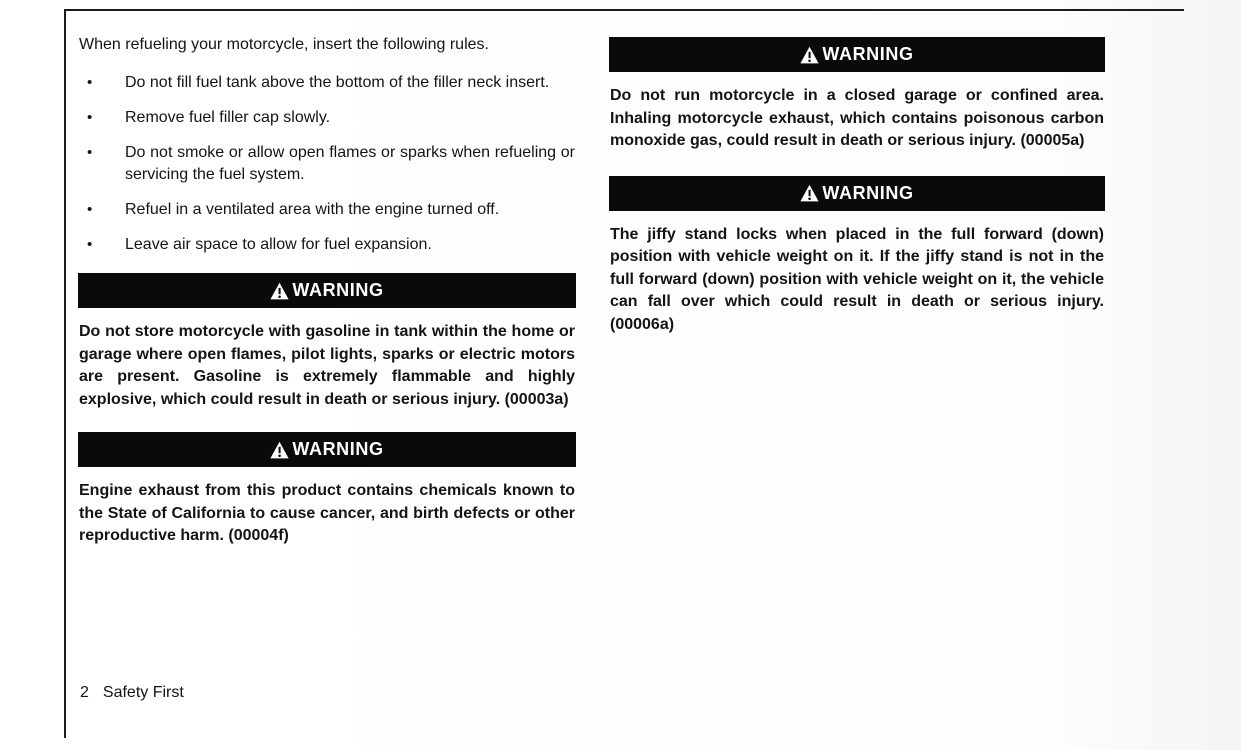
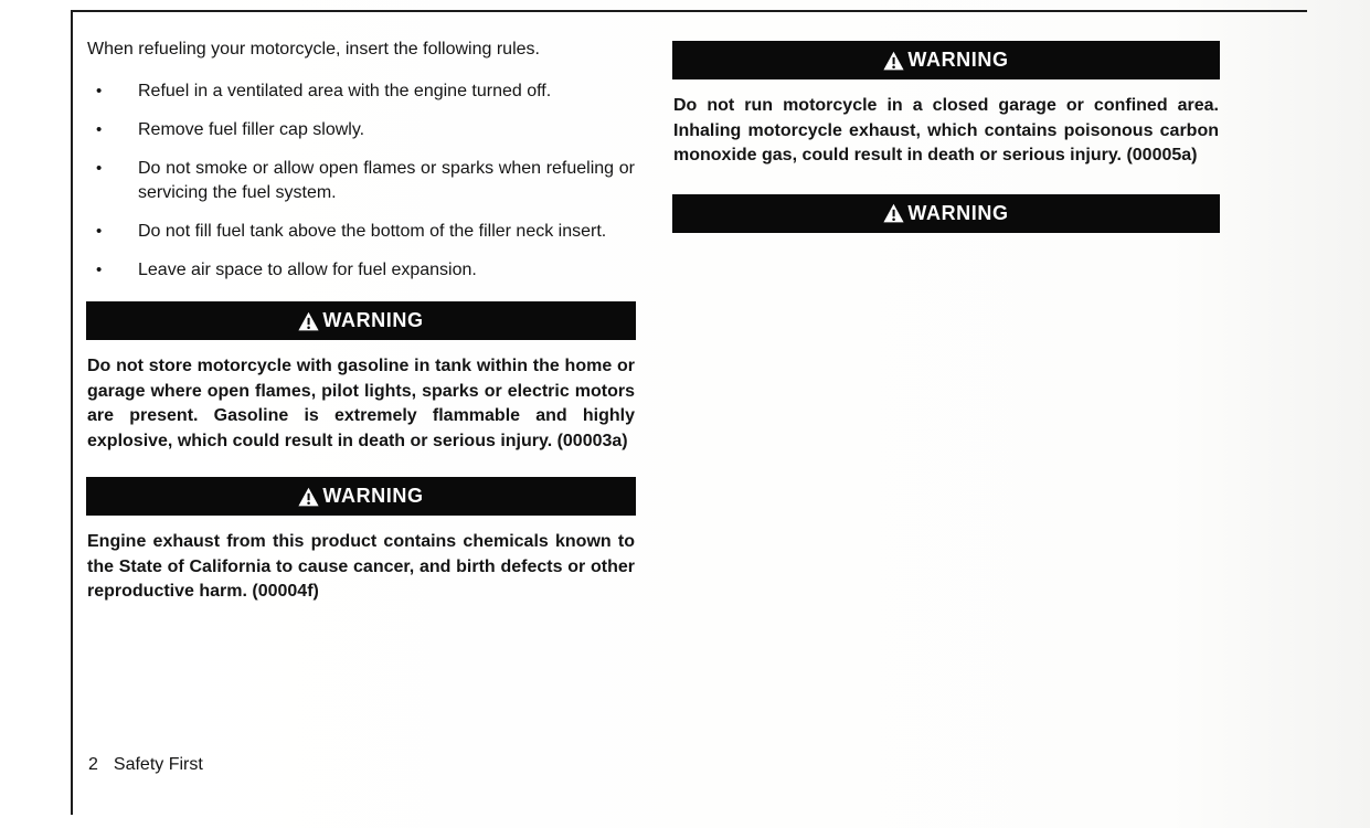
  When refueling your motorcycle, insert the following rules.
  •
- Do not fill fuel tank above the bottom of the filler neck insert.
+ Refuel in a ventilated area with the engine turned off.
  •
  Remove fuel filler cap slowly.
  •
  Do not smoke or allow open flames or sparks when refueling or servicing the fuel system.
  •
- Refuel in a ventilated area with the engine turned off.
+ Do not fill fuel tank above the bottom of the filler neck insert.
  •
  Leave air space to allow for fuel expansion.
  WARNING
  Do not store motorcycle with gasoline in tank within the home or garage where open flames, pilot lights, sparks or electric motors are present. Gasoline is extremely flammable and highly explosive, which could result in death or serious injury. (00003a)
  WARNING
  Engine exhaust from this product contains chemicals known to the State of California to cause cancer, and birth defects or other reproductive harm. (00004f)
  WARNING
  Do not run motorcycle in a closed garage or confined area. Inhaling motorcycle exhaust, which contains poisonous carbon monoxide gas, could result in death or serious injury. (00005a)
  WARNING
- The jiffy stand locks when placed in the full forward (down) position with vehicle weight on it. If the jiffy stand is not in the full forward (down) position with vehicle weight on it, the vehicle can fall over which could result in death or serious injury. (00006a)
  2 Safety First
